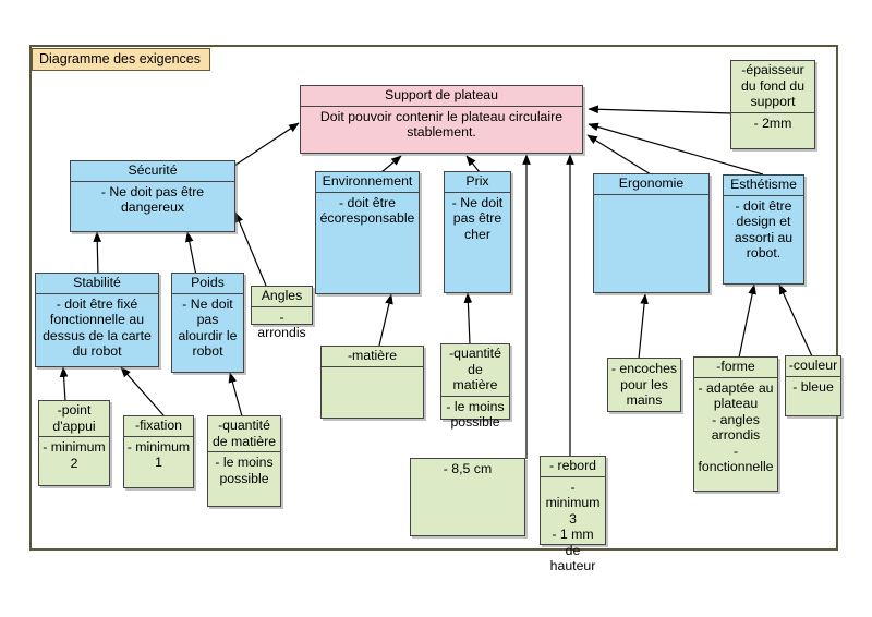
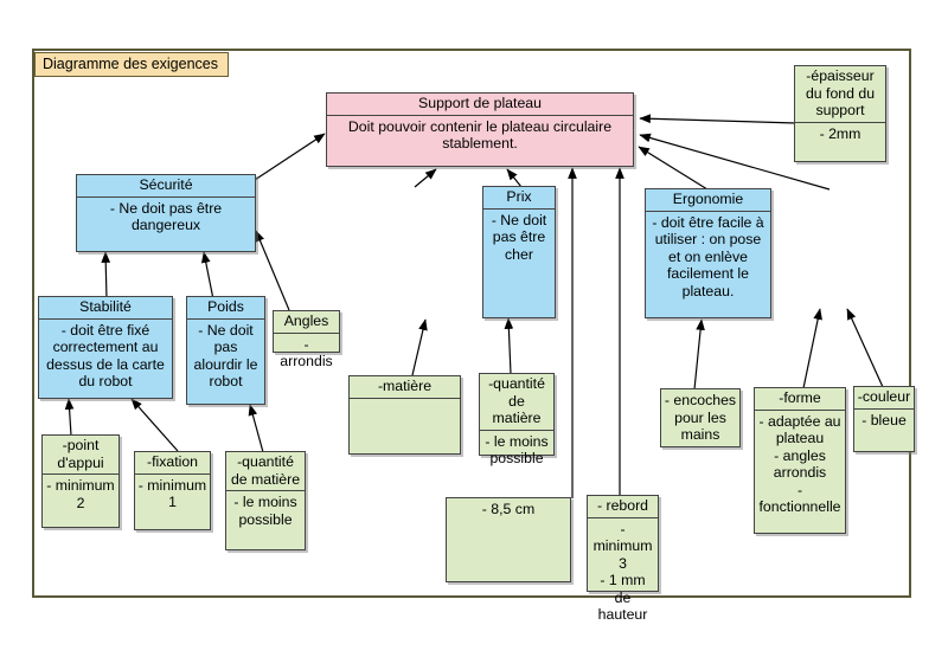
  Diagramme des exigences
  Support de plateau
  Doit pouvoir contenir le plateau circulaire stablement.
  Sécurité
  - Ne doit pas être dangereux
  Stabilité
- - doit être fixé fonctionnelle au dessus de la carte du robot
+ - doit être fixé correctement au dessus de la carte du robot
  Poids
  - Ne doit pas alourdir le robot
  Angles
  - arrondis
  -point d'appui
  - minimum 2
  -fixation
  - minimum 1
  -quantité de matière
  - le moins possible
- Environnement
- - doit être écoresponsable
  -matière
  Prix
  - Ne doit pas être cher
  -quantité de matière
  - le moins possible
  - 8,5 cm
  - rebord
  - minimum 3
  - 1 mm de hauteur
  Ergonomie
+ - doit être facile à utiliser : on pose et on enlève facilement le plateau.
  - encoches pour les mains
- Esthétisme
- - doit être design et assorti au robot.
  -forme
  - adaptée au plateau
  - angles arrondis
  -
  fonctionnelle
  -couleur
  - bleue
  -épaisseur du fond du support
  - 2mm
